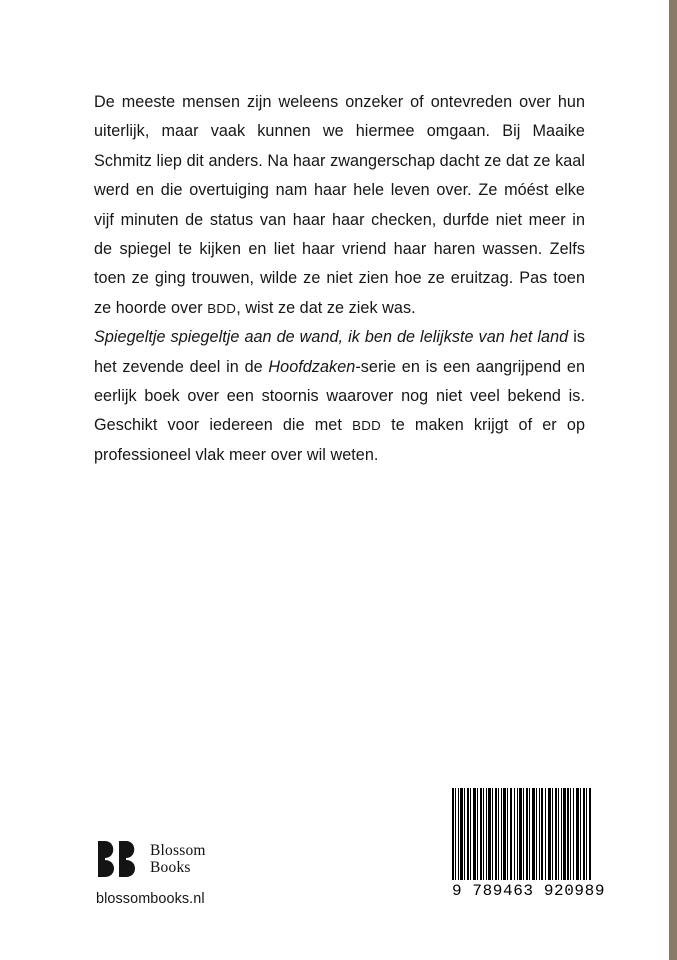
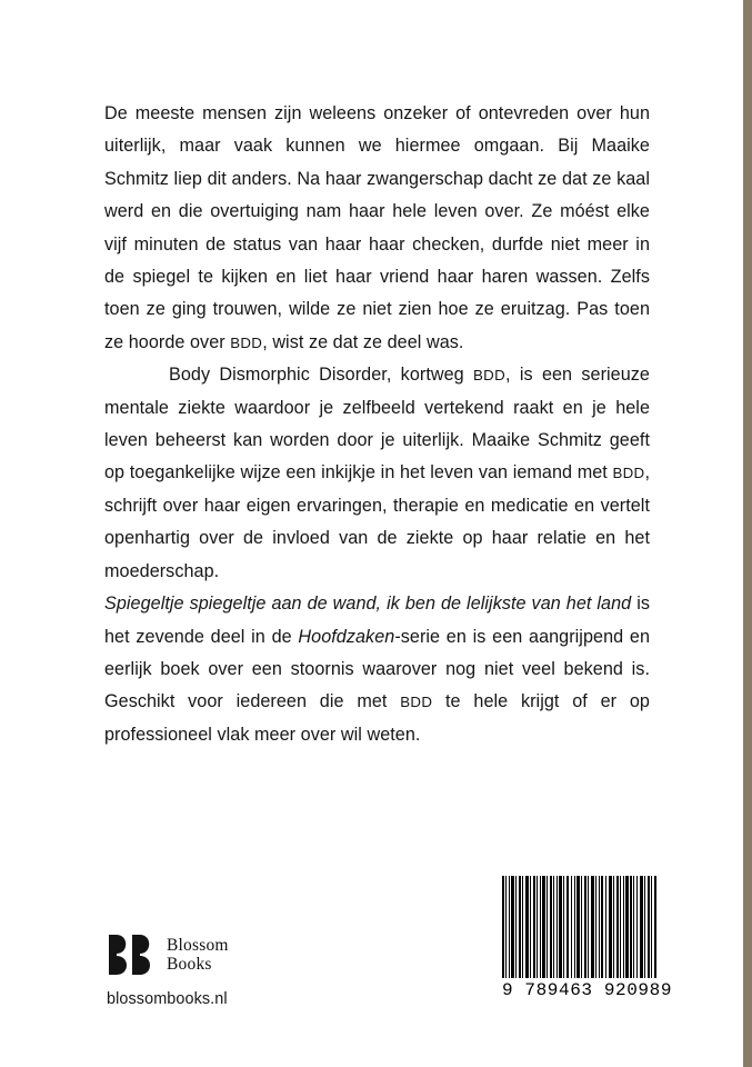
- De meeste mensen zijn weleens onzeker of ontevreden over hun uiterlijk, maar vaak kunnen we hiermee omgaan. Bij Maaike Schmitz liep dit anders. Na haar zwangerschap dacht ze dat ze kaal werd en die overtuiging nam haar hele leven over. Ze móést elke vijf minuten de status van haar haar checken, durfde niet meer in de spiegel te kijken en liet haar vriend haar haren wassen. Zelfs toen ze ging trouwen, wilde ze niet zien hoe ze eruitzag. Pas toen ze hoorde over BDD, wist ze dat ze ziek was.
+ De meeste mensen zijn weleens onzeker of ontevreden over hun uiterlijk, maar vaak kunnen we hiermee omgaan. Bij Maaike Schmitz liep dit anders. Na haar zwangerschap dacht ze dat ze kaal werd en die overtuiging nam haar hele leven over. Ze móést elke vijf minuten de status van haar haar checken, durfde niet meer in de spiegel te kijken en liet haar vriend haar haren wassen. Zelfs toen ze ging trouwen, wilde ze niet zien hoe ze eruitzag. Pas toen ze hoorde over BDD, wist ze dat ze deel was.
+ Body Dismorphic Disorder, kortweg BDD, is een serieuze mentale ziekte waardoor je zelfbeeld vertekend raakt en je hele leven beheerst kan worden door je uiterlijk. Maaike Schmitz geeft op toegankelijke wijze een inkijkje in het leven van iemand met BDD, schrijft over haar eigen ervaringen, therapie en medicatie en vertelt openhartig over de invloed van de ziekte op haar relatie en het moederschap.
- Spiegeltje spiegeltje aan de wand, ik ben de lelijkste van het land is het zevende deel in de Hoofdzaken-serie en is een aangrijpend en eerlijk boek over een stoornis waarover nog niet veel bekend is. Geschikt voor iedereen die met BDD te maken krijgt of er op professioneel vlak meer over wil weten.
+ Spiegeltje spiegeltje aan de wand, ik ben de lelijkste van het land is het zevende deel in de Hoofdzaken-serie en is een aangrijpend en eerlijk boek over een stoornis waarover nog niet veel bekend is. Geschikt voor iedereen die met BDD te hele krijgt of er op professioneel vlak meer over wil weten.
  Blossom
  Books
  blossombooks.nl
  9 789463 920989
